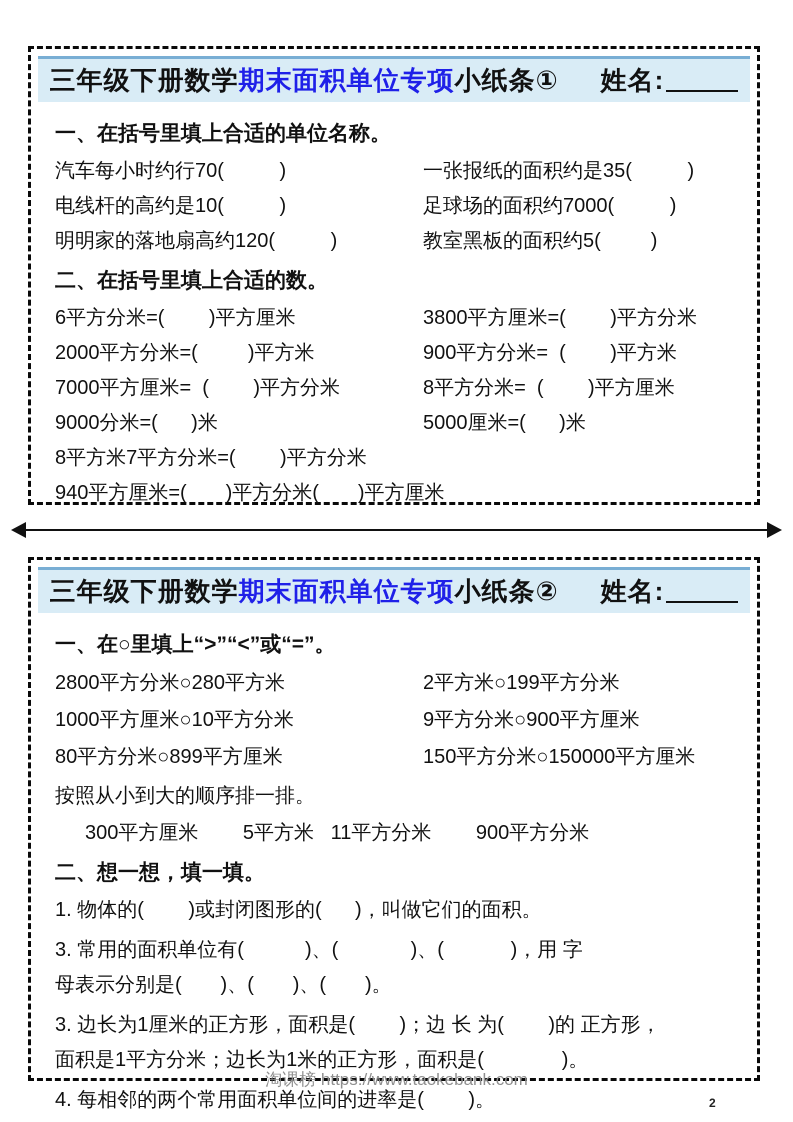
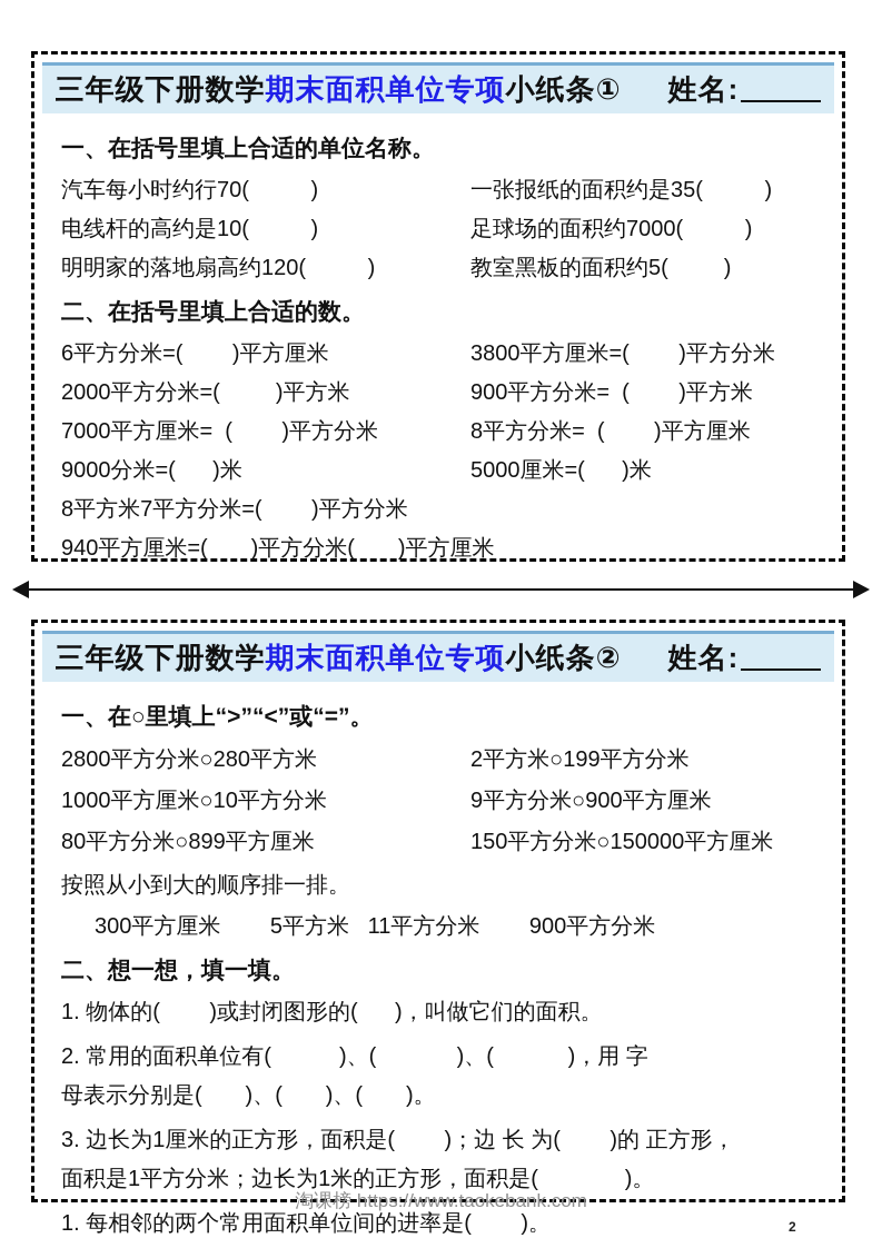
  三年级下册数学
  期末面积单位专项
  小纸条①
  姓名:
  一、在括号里填上合适的单位名称。
  汽车每小时约行70( )
  一张报纸的面积约是35( )
  电线杆的高约是10( )
  足球场的面积约7000( )
  明明家的落地扇高约120( )
  教室黑板的面积约5( )
  二、在括号里填上合适的数。
  6平方分米=( )平方厘米
  3800平方厘米=( )平方分米
  2000平方分米=( )平方米
  900平方分米= ( )平方米
  7000平方厘米= ( )平方分米
  8平方分米= ( )平方厘米
  9000分米=( )米
  5000厘米=( )米
  8平方米7平方分米=( )平方分米
  940平方厘米=( )平方分米( )平方厘米
  三年级下册数学
  期末面积单位专项
  小纸条②
  姓名:
  一、在○里填上“>”“<”或“=”。
  2800平方分米○280平方米
  2平方米○199平方分米
  1000平方厘米○10平方分米
  9平方分米○900平方厘米
  80平方分米○899平方厘米
  150平方分米○150000平方厘米
  按照从小到大的顺序排一排。
  300平方厘米 5平方米 11平方分米 900平方分米
  二、想一想，填一填。
  1. 物体的( )或封闭图形的( )，叫做它们的面积。
- 3. 常用的面积单位有( )、( )、( )，用 字
+ 2. 常用的面积单位有( )、( )、( )，用 字
  母表示分别是( )、( )、( )。
  3. 边长为1厘米的正方形，面积是( )；边 长 为( )的 正方形，
  面积是1平方分米；边长为1米的正方形，面积是( )。
- 4. 每相邻的两个常用面积单位间的进率是( )。
+ 1. 每相邻的两个常用面积单位间的进率是( )。
  淘课榜 https://www.taokebank.com
  2
